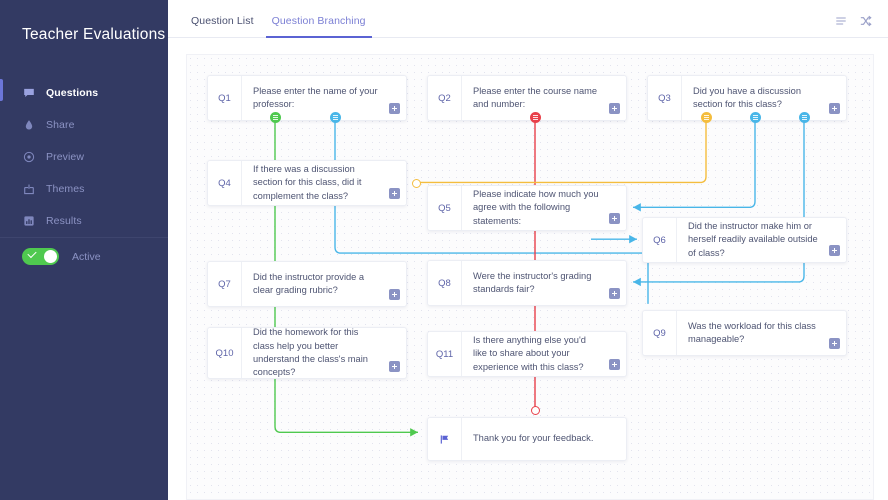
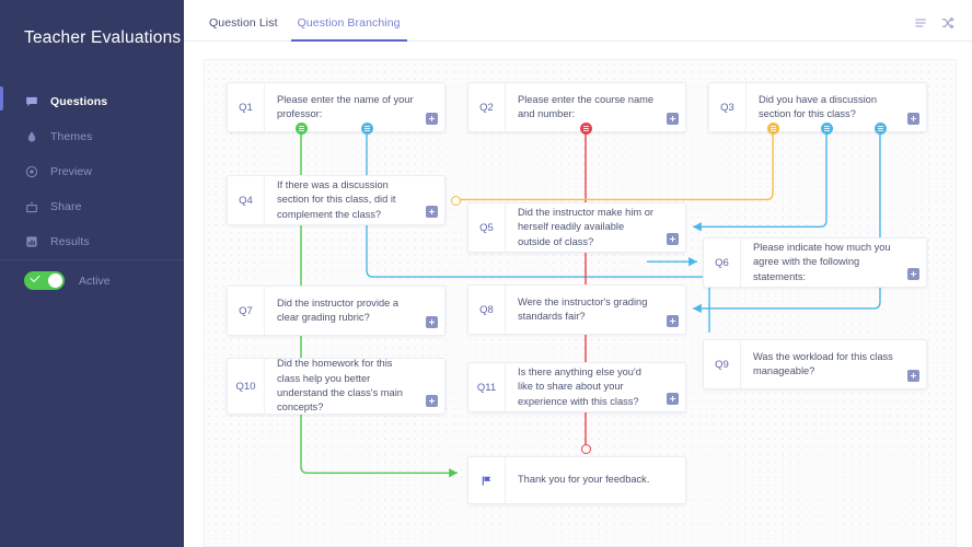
  Teacher Evaluations
  Questions
- Share
+ Themes
  Preview
- Themes
+ Share
  Results
  Active
  Question List
  Question Branching
  Q1
  Please enter the name of your professor:
  Q2
  Please enter the course name and number:
  Q3
  Did you have a discussion section for this class?
  Q4
  If there was a discussion section for this class, did it complement the class?
  Q5
- Please indicate how much you agree with the following statements:
+ Did the instructor make him or herself readily available outside of class?
  Q6
- Did the instructor make him or herself readily available outside of class?
+ Please indicate how much you agree with the following statements:
  Q7
  Did the instructor provide a clear grading rubric?
  Q8
  Were the instructor's grading standards fair?
  Q9
  Was the workload for this class manageable?
  Q10
  Did the homework for this class help you better understand the class's main concepts?
  Q11
  Is there anything else you'd like to share about your experience with this class?
  Thank you for your feedback.
